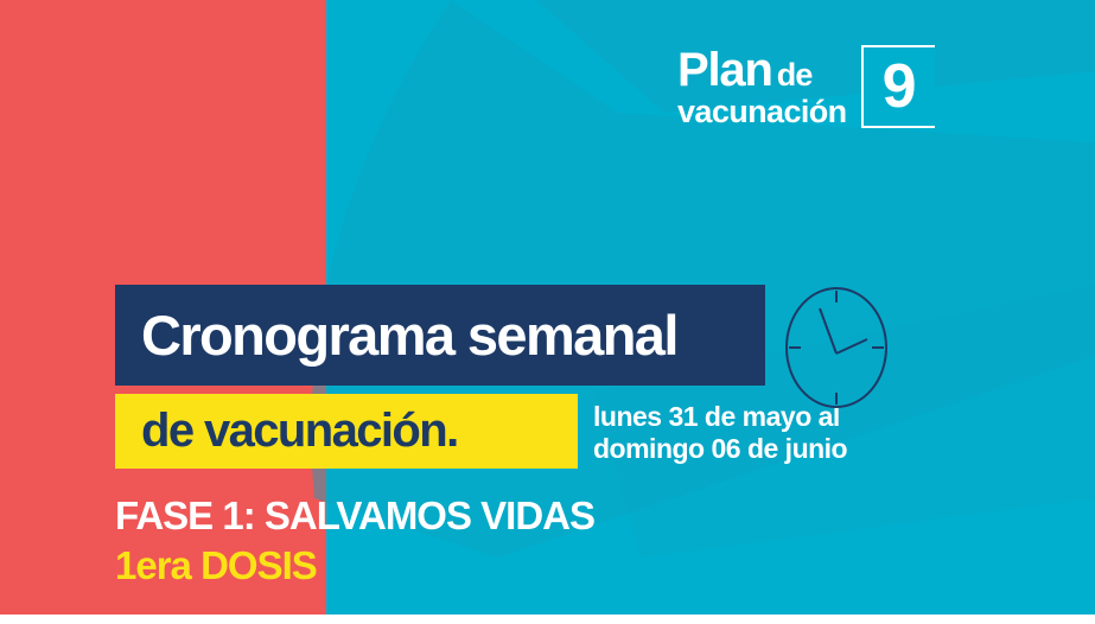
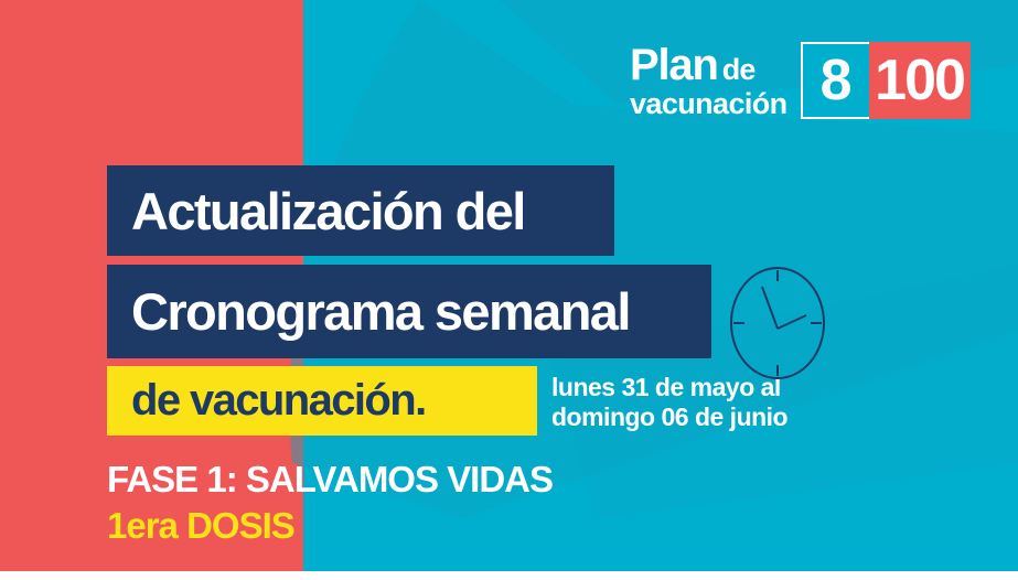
  Plan
  de
  vacunación
- 9
+ 8
+ 100
+ Actualización del
  Cronograma semanal
  de vacunación.
  lunes 31 de mayo al
  domingo 06 de junio
  FASE 1: SALVAMOS VIDAS
  1era DOSIS
